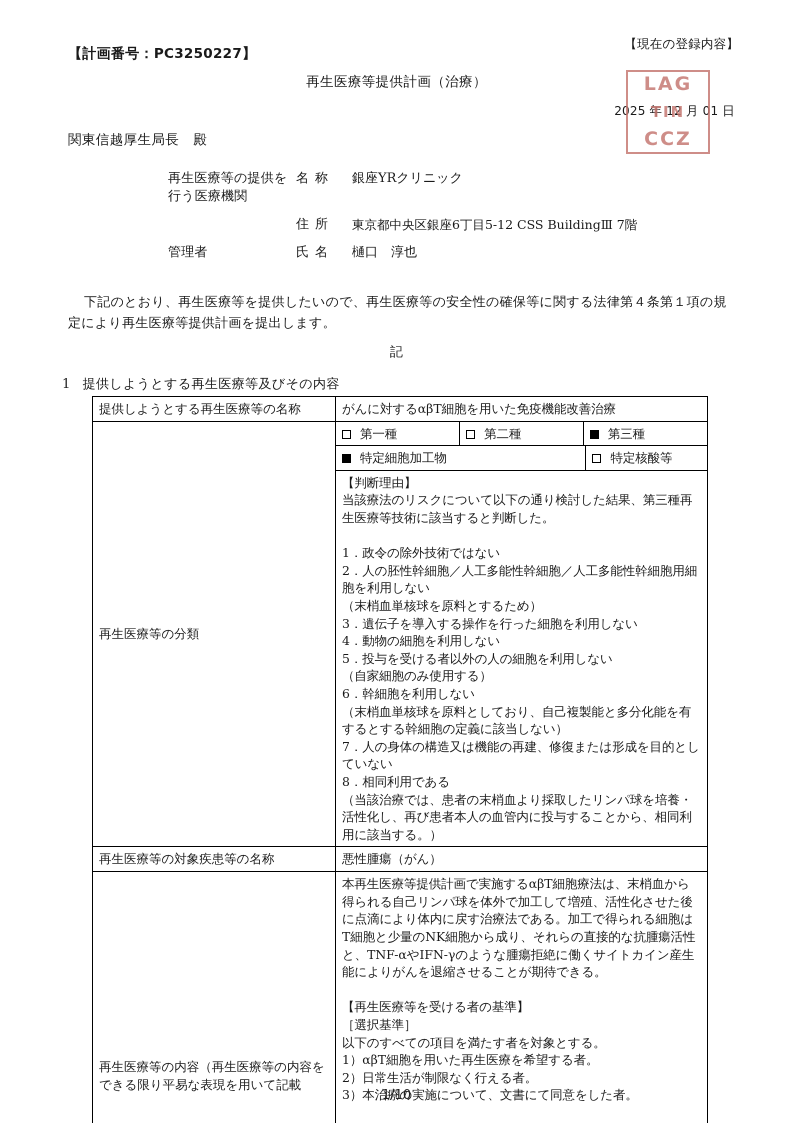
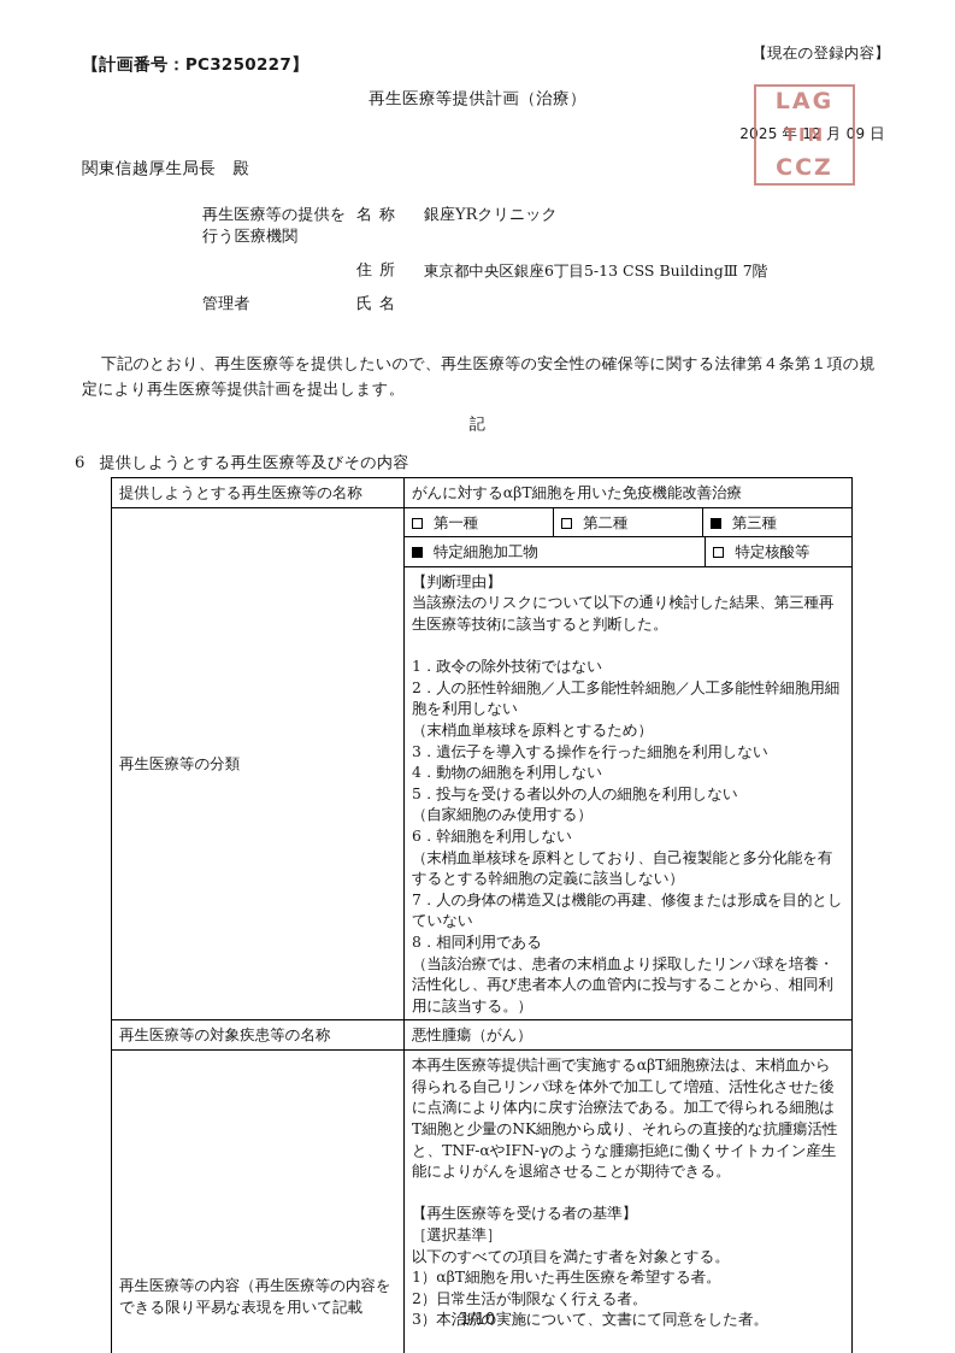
  【現在の登録内容】
  【計画番号：PC3250227】
  再生医療等提供計画（治療）
- 2025 年 12 月 01 日
+ 2025 年 12 月 09 日
  LAG
  TIN
  CCZ
  関東信越厚生局長 殿
  再生医療等の提供を
  行う医療機関
  名称
  銀座YRクリニック
  住所
- 東京都中央区銀座6丁目5-12 CSS BuildingⅢ 7階
+ 東京都中央区銀座6丁目5-13 CSS BuildingⅢ 7階
  管理者
  氏名
- 樋口 淳也
  下記のとおり、再生医療等を提供したいので、再生医療等の安全性の確保等に関する法律第４条第１項の規定により再生医療等提供計画を提出します。
  記
- 1 提供しようとする再生医療等及びその内容
+ 6 提供しようとする再生医療等及びその内容
  提供しようとする再生医療等の名称	がんに対するαβT細胞を用いた免疫機能改善治療
  再生医療等の分類
  第一種	第二種	第三種
  特定細胞加工物	特定核酸等
  【判断理由】 当該療法のリスクについて以下の通り検討した結果、第三種再生医療等技術に該当すると判断した。 1．政令の除外技術ではない 2．人の胚性幹細胞／人工多能性幹細胞／人工多能性幹細胞用細胞を利用しない （末梢血単核球を原料とするため） 3．遺伝子を導入する操作を行った細胞を利用しない 4．動物の細胞を利用しない 5．投与を受ける者以外の人の細胞を利用しない （自家細胞のみ使用する） 6．幹細胞を利用しない （末梢血単核球を原料としており、自己複製能と多分化能を有するとする幹細胞の定義に該当しない） 7．人の身体の構造又は機能の再建、修復または形成を目的としていない 8．相同利用である （当該治療では、患者の末梢血より採取したリンパ球を培養・活性化し、再び患者本人の血管内に投与することから、相同利用に該当する。）
  再生医療等の対象疾患等の名称	悪性腫瘍（がん）
  再生医療等の内容（再生医療等の内容をできる限り平易な表現を用いて記載	本再生医療等提供計画で実施するαβT細胞療法は、末梢血から得られる自己リンパ球を体外で加工して増殖、活性化させた後に点滴により体内に戻す治療法である。加工で得られる細胞はT細胞と少量のNK細胞から成り、それらの直接的な抗腫瘍活性と、TNF-αやIFN-γのような腫瘍拒絶に働くサイトカイン産生能によりがんを退縮させることが期待できる。 【再生医療等を受ける者の基準】 ［選択基準］ 以下のすべての項目を満たす者を対象とする。 1）αβT細胞を用いた再生医療を希望する者。 2）日常生活が制限なく行える者。 3）本治療の実施について、文書にて同意をした者。
  1/10
